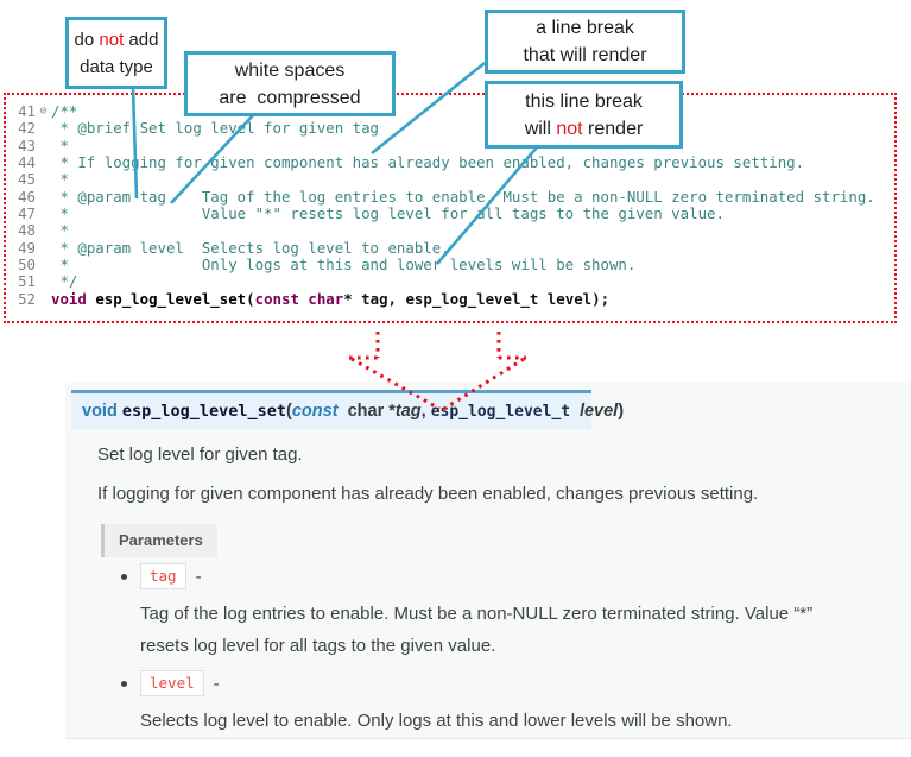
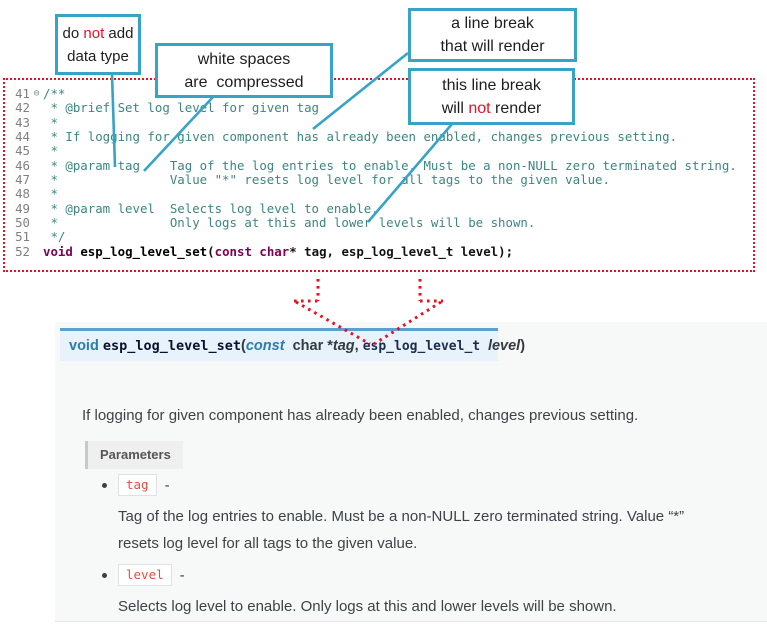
  void esp_log_level_set(const char *tag, esp_log_level_t level)
- Set log level for given tag.
  If logging for given component has already been enabled, changes previous setting.
  Parameters
  tag
  -
  Tag of the log entries to enable. Must be a non-NULL zero terminated string. Value “*”
  resets log level for all tags to the given value.
  level
  -
  Selects log level to enable. Only logs at this and lower levels will be shown.
  41
  ⊖
  /**
  42
  * @brief Set log levl for given tag
  43
  *
  44
  * If loging for given component has already been enbled, changes previous setting.
  45
  *
  46
  * @param tag Tag of the log entries to enable. Must be a non-NULL zero terminated string.
  47
  * Value "*" resets log level forll tags to the given value.
  48
  *
  49
  * @param level Selects log level to enable.
  50
  * Only logs at this and lower levels will be shown.
  51
  */
  52
  void esp_log_level_set(const char* tag, esp_log_level_t level);
  do not add
  data type
  white spaces
  are compressed
  a line break
  that will render
  this line break
  will not render
